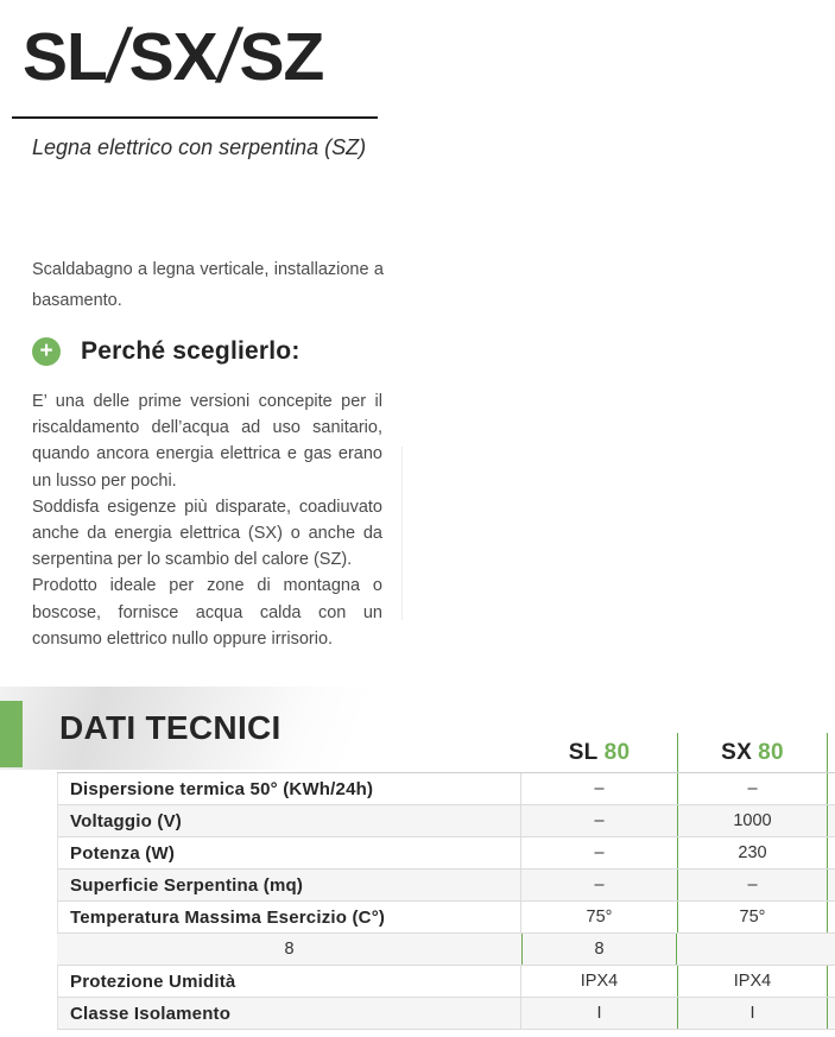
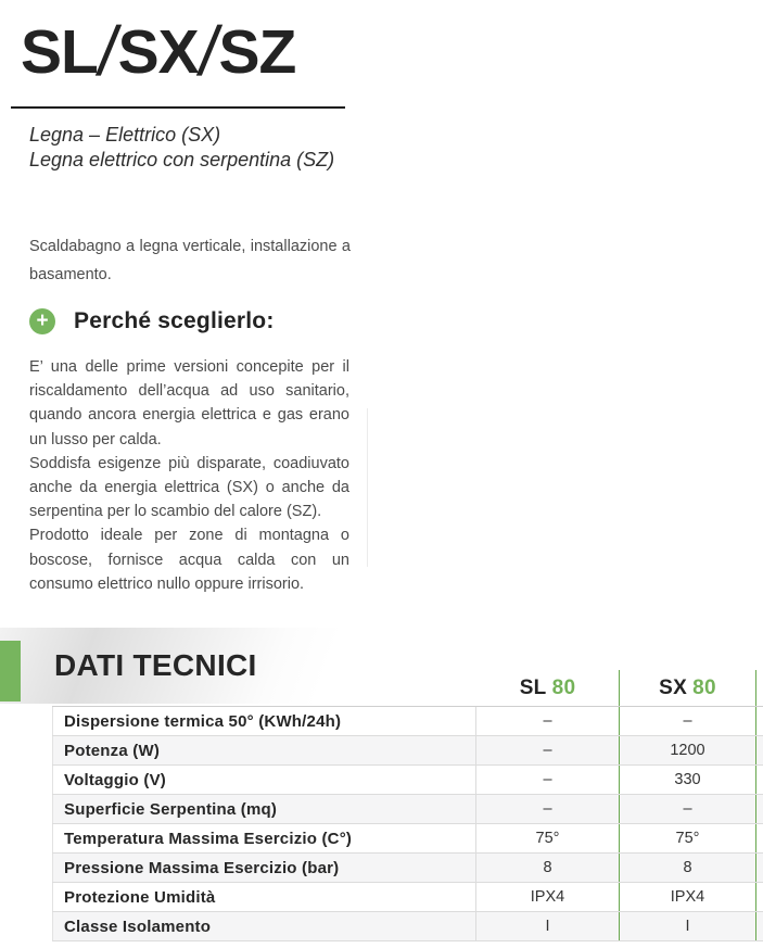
+ Legna – Elettrico (SX)
  Legna elettrico con serpentina (SZ)
  Scaldabagno a legna verticale, installazione a basamento.
  +
  Perché sceglierlo:
- E’ una delle prime versioni concepite per il riscaldamento dell’acqua ad uso sanitario, quando ancora energia elettrica e gas erano un lusso per pochi.
+ E’ una delle prime versioni concepite per il riscaldamento dell’acqua ad uso sanitario, quando ancora energia elettrica e gas erano un lusso per calda.
  Soddisfa esigenze più disparate, coadiuvato anche da energia elettrica (SX) o anche da serpentina per lo scambio del calore (SZ).
  Prodotto ideale per zone di montagna o boscose, fornisce acqua calda con un consumo elettrico nullo oppure irrisorio.
  DATI TECNICI
  SL
  80
  SX
  80
  Dispersione termica 50° (KWh/24h)
  –
  –
- Voltaggio (V)
+ Potenza (W)
  –
- 1000
+ 1200
- Potenza (W)
+ Voltaggio (V)
  –
- 230
+ 330
  Superficie Serpentina (mq)
  –
  –
  Temperatura Massima Esercizio (C°)
  75°
  75°
+ Pressione Massima Esercizio (bar)
  8
  8
  Protezione Umidità
  IPX4
  IPX4
  Classe Isolamento
  I
  I
